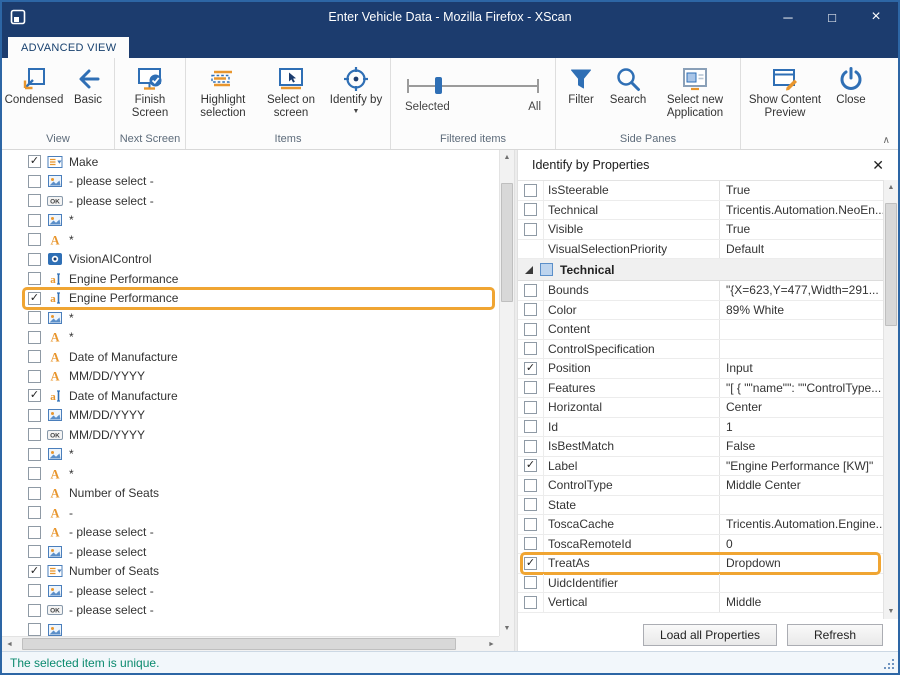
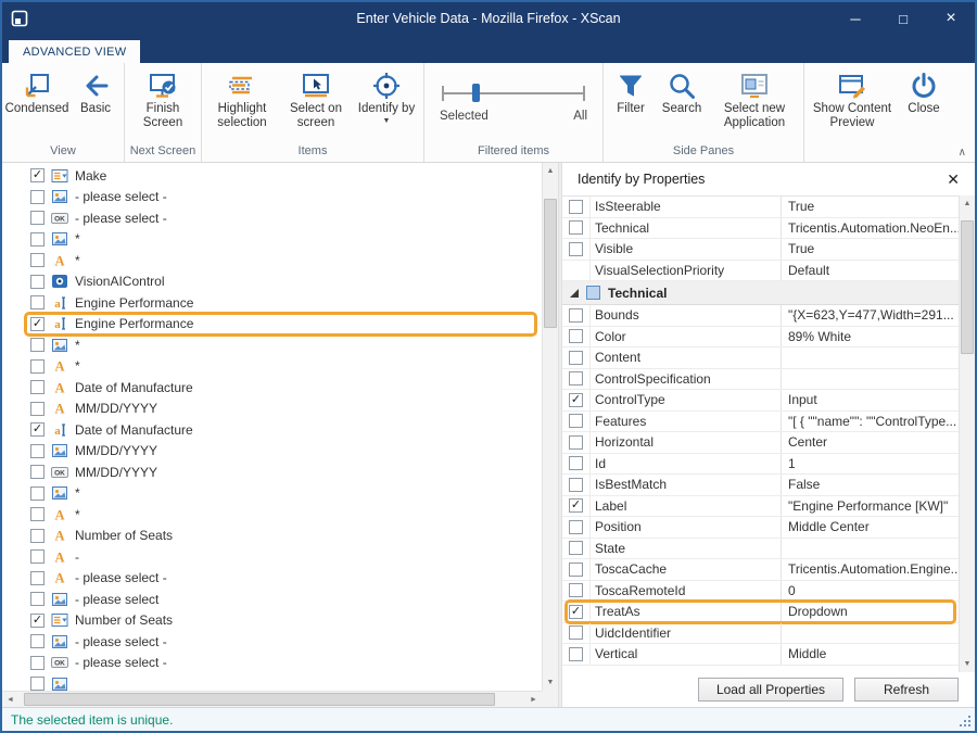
  Enter Vehicle Data - Mozilla Firefox - XScan
  ─
  □
  ×
  ADVANCED VIEW
  Condensed
  Basic
  View
  Finish Screen
  Next Screen
  Highlight selection
  Select on screen
  Identify by
  Items
  Selected
  All
  Filtered items
  Filter
  Search
  Select new Application
  Side Panes
  Show Content Preview
  Close
  ∧
  ✓
  Make
  - please select -
  - please select -
  *
  A
  *
  VisionAIControl
  a
  Engine Performance
  ✓
  a
  Engine Performance
  *
  A
  *
  A
  Date of Manufacture
  A
  MM/DD/YYYY
  ✓
  a
  Date of Manufacture
  MM/DD/YYYY
  MM/DD/YYYY
  *
  A
  *
  A
  Number of Seats
  A
  -
  A
  - please select -
  - please select
  ✓
  Number of Seats
  - please select -
  - please select -
  Identify by Properties
  ✕
  IsSteerable
  True
  Technical
  Tricentis.Automation.NeoEn..
  Visible
  True
  VisualSelectionPriority
  Default
  Technical
  Bounds
  "{X=623,Y=477,Width=291...
  Color
  89% White
  Content
  ControlSpecification
  ✓
- Position
+ ControlType
  Input
  Features
  "[ { ""name"": ""ControlType...
  Horizontal
  Center
  Id
  1
  IsBestMatch
  False
  ✓
  Label
  "Engine Performance [KW]"
- ControlType
+ Position
  Middle Center
  State
  ToscaCache
  Tricentis.Automation.Engine..
  ToscaRemoteId
  0
  ✓
  TreatAs
  Dropdown
  UidcIdentifier
  Vertical
  Middle
  Load all Properties
  Refresh
  The selected item is unique.
